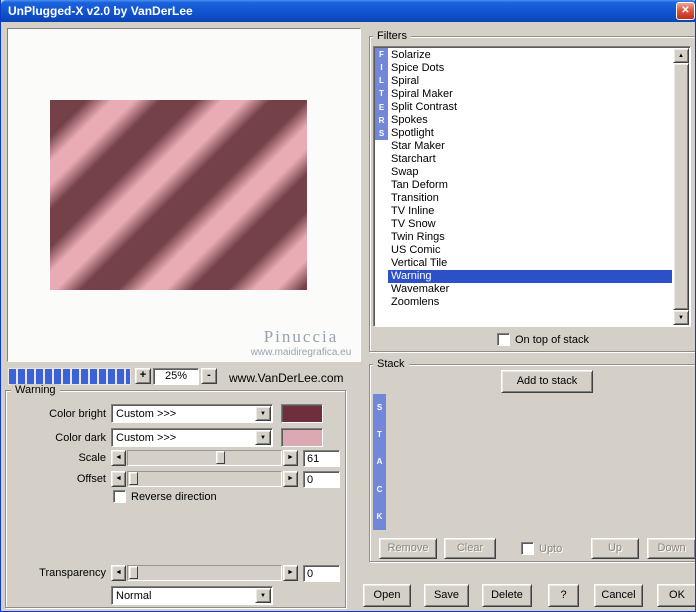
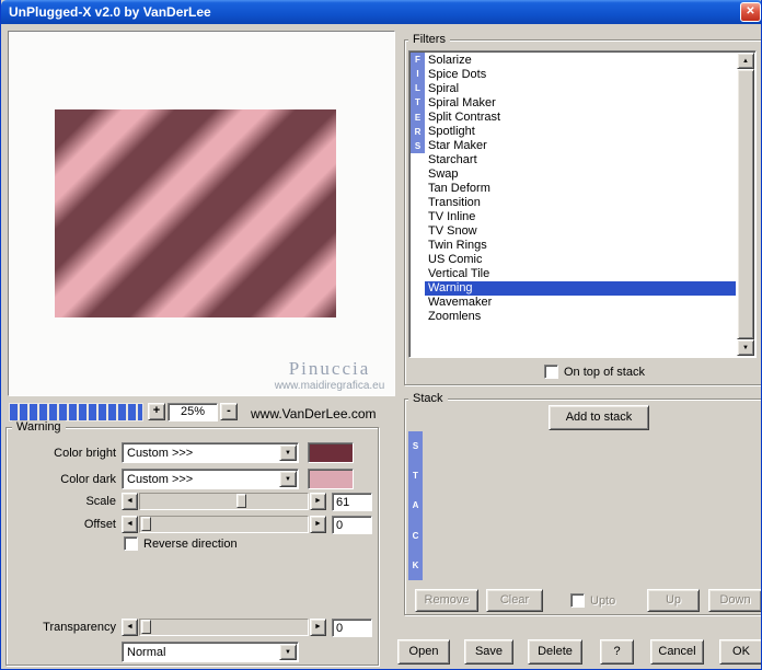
  UnPlugged-X v2.0 by VanDerLee
  ✕
  Pinuccia
  www.maidiregrafica.eu
  +
  25%
  -
  www.VanDerLee.com
  Warning
  Color bright
  Custom >>>
  Color dark
  Custom >>>
  Scale
  61
  Offset
  0
  Reverse direction
  Transparency
  0
  Normal
  Filters
  F
  I
  L
  T
  E
  R
  S
  Solarize
  Spice Dots
  Spiral
  Spiral Maker
  Split Contrast
- Spokes
  Spotlight
  Star Maker
  Starchart
  Swap
  Tan Deform
  Transition
  TV Inline
  TV Snow
  Twin Rings
  US Comic
  Vertical Tile
  Warning
  Wavemaker
  Zoomlens
  On top of stack
  Stack
  Add to stack
  S
  T
  A
  C
  K
  Remove
  Clear
  Upto
  Up
  Down
  Open
  Save
  Delete
  ?
  Cancel
  OK
